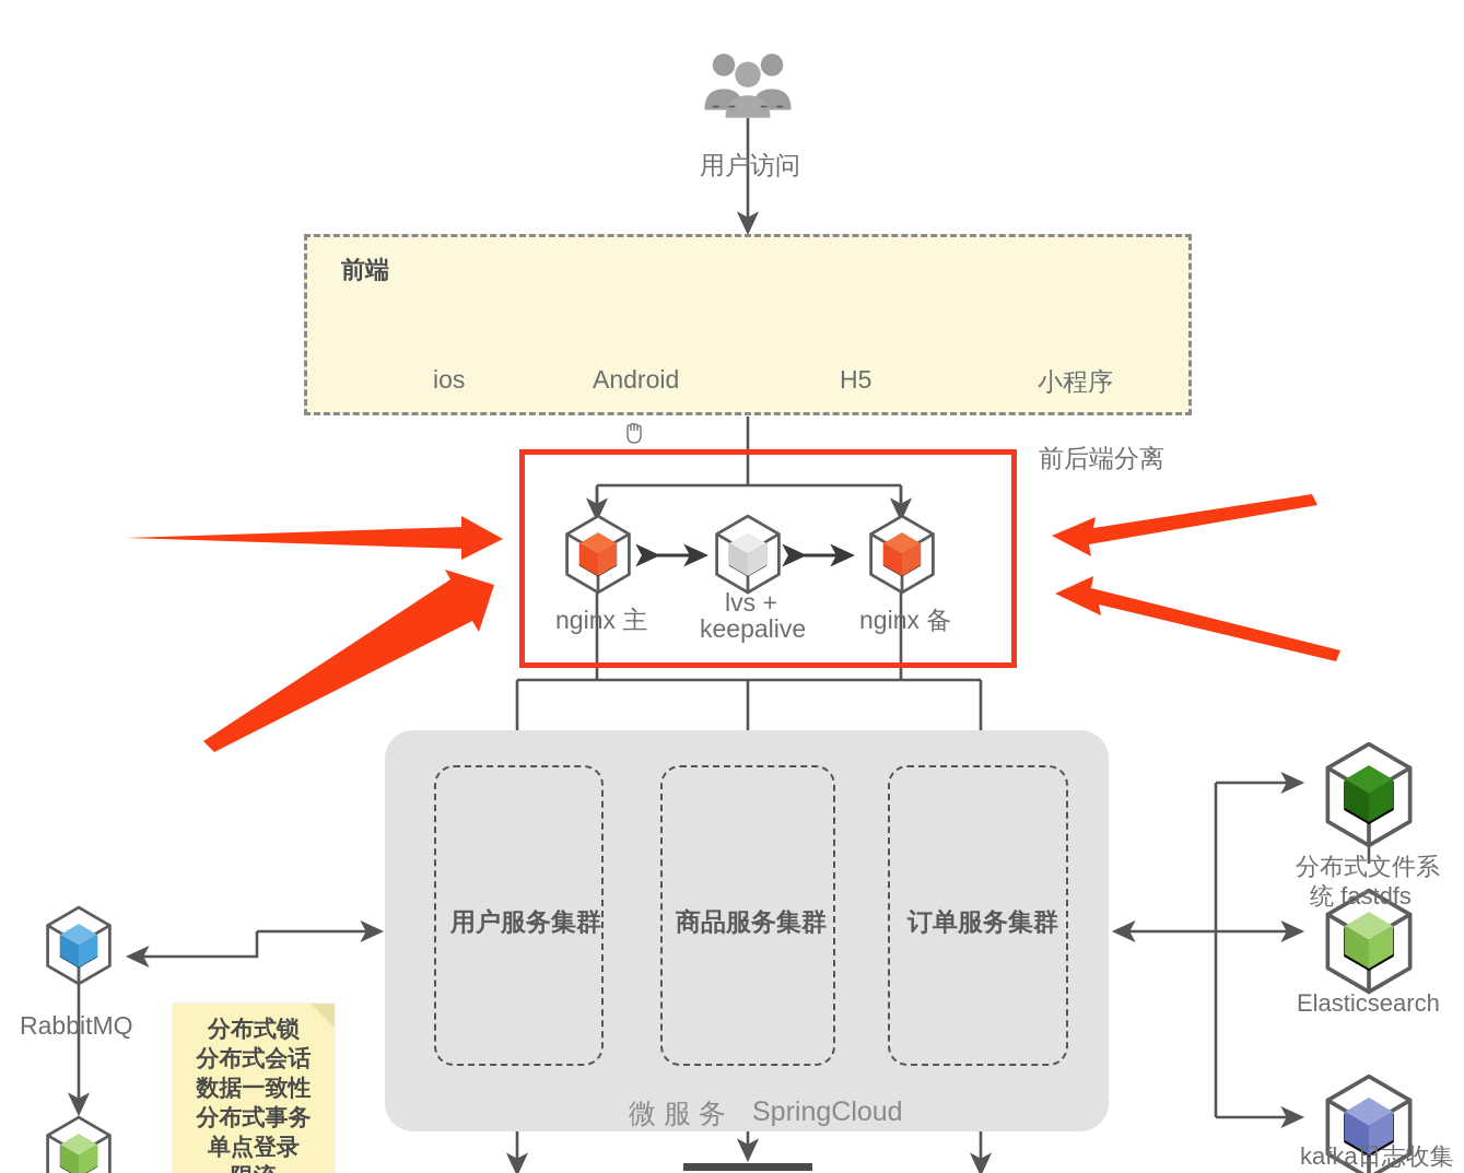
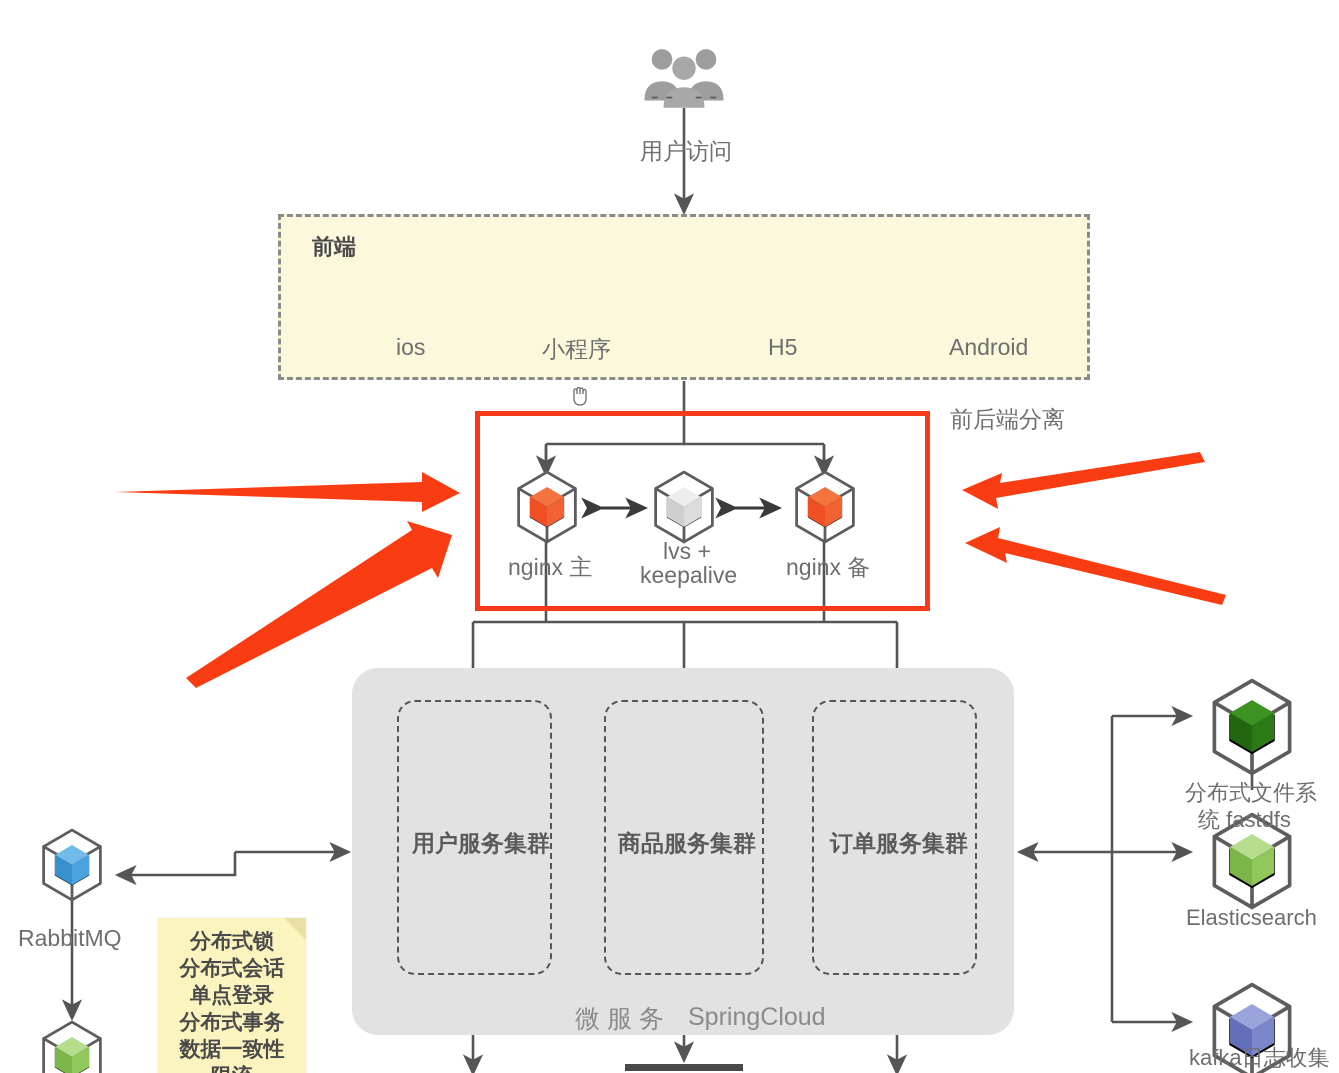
  用户访问
  前端
  ios
- Android
+ 小程序
  H5
- 小程序
+ Android
  前后端分离
  nginx 主
  lvs +
  keepalive
  nginx 备
  用户服务集群
  商品服务集群
  订单服务集群
  微 服 务
  SpringCloud
  RabbitMQ
  分布式锁
  分布式会话
- 数据一致性
+ 单点登录
  分布式事务
- 单点登录
+ 数据一致性
  分布式文件系
  统 fastdfs
  Elasticsearch
  kafka日志收集
